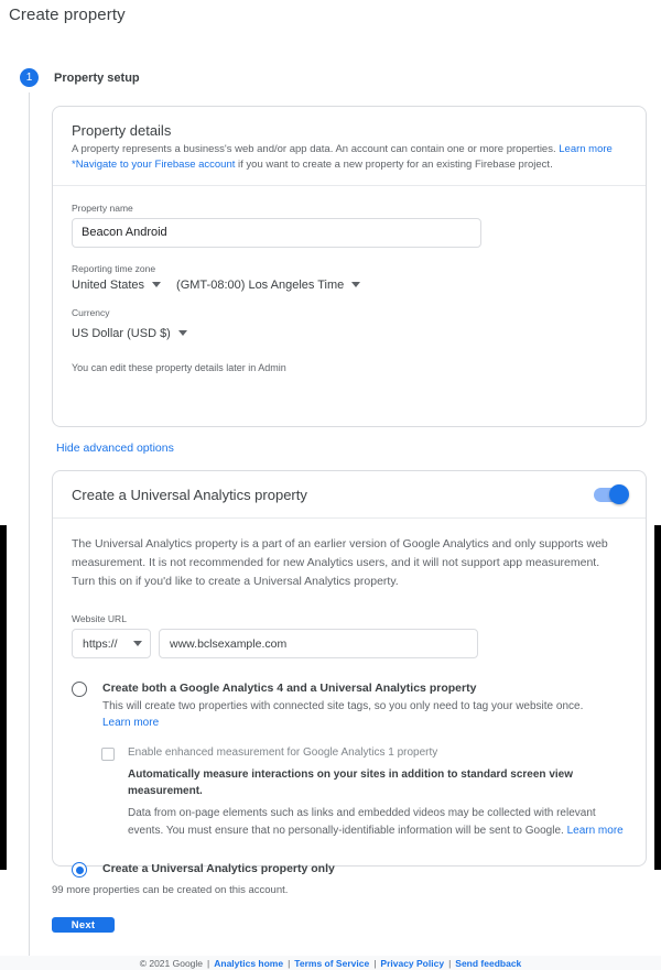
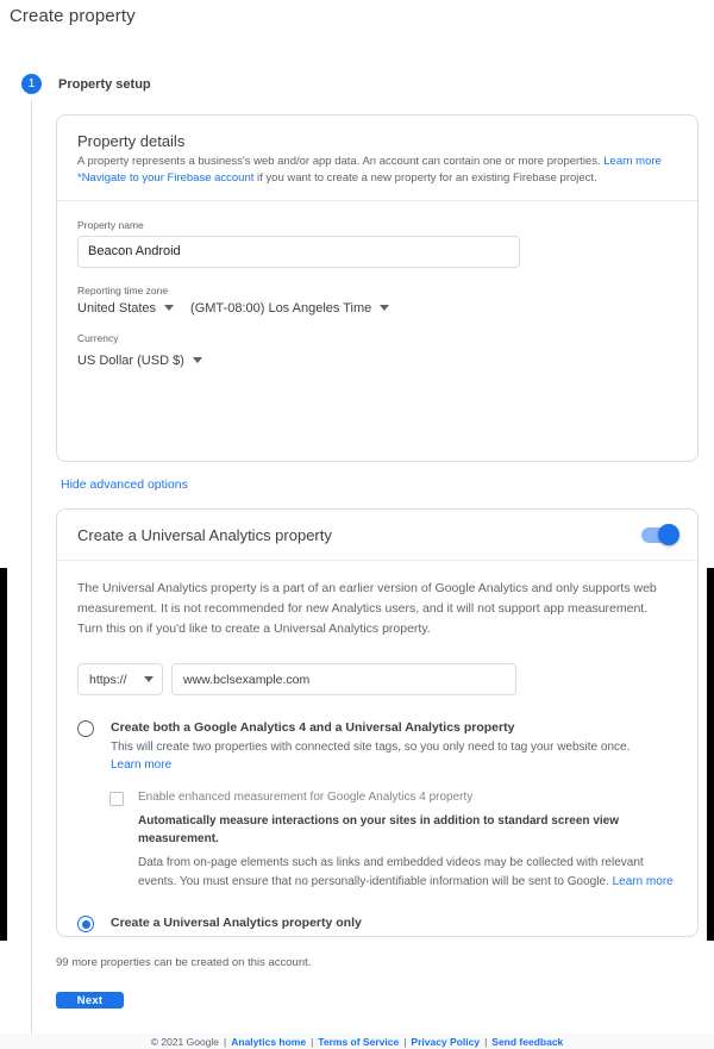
  Create property
  1
  Property setup
  Property details
  A property represents a business's web and/or app data. An account can contain one or more properties. Learn more
  *Navigate to your Firebase account if you want to create a new property for an existing Firebase project.
  Property name
  Beacon Android
  Reporting time zone
  United States
  (GMT-08:00) Los Angeles Time
  Currency
  US Dollar (USD $)
- You can edit these property details later in Admin
  Hide advanced options
  Create a Universal Analytics property
  The Universal Analytics property is a part of an earlier version of Google Analytics and only supports web measurement. It is not recommended for new Analytics users, and it will not support app measurement. Turn this on if you'd like to create a Universal Analytics property.
- Website URL
  https://
  www.bclsexample.com
  Create both a Google Analytics 4 and a Universal Analytics property
  This will create two properties with connected site tags, so you only need to tag your website once.
  Learn more
- Enable enhanced measurement for Google Analytics 1 property
+ Enable enhanced measurement for Google Analytics 4 property
  Automatically measure interactions on your sites in addition to standard screen view measurement.
  Data from on-page elements such as links and embedded videos may be collected with relevant events. You must ensure that no personally-identifiable information will be sent to Google. Learn more
  Create a Universal Analytics property only
  99 more properties can be created on this account.
  Next
  © 2021 Google
  |
  Analytics home
  |
  Terms of Service
  |
  Privacy Policy
  |
  Send feedback
